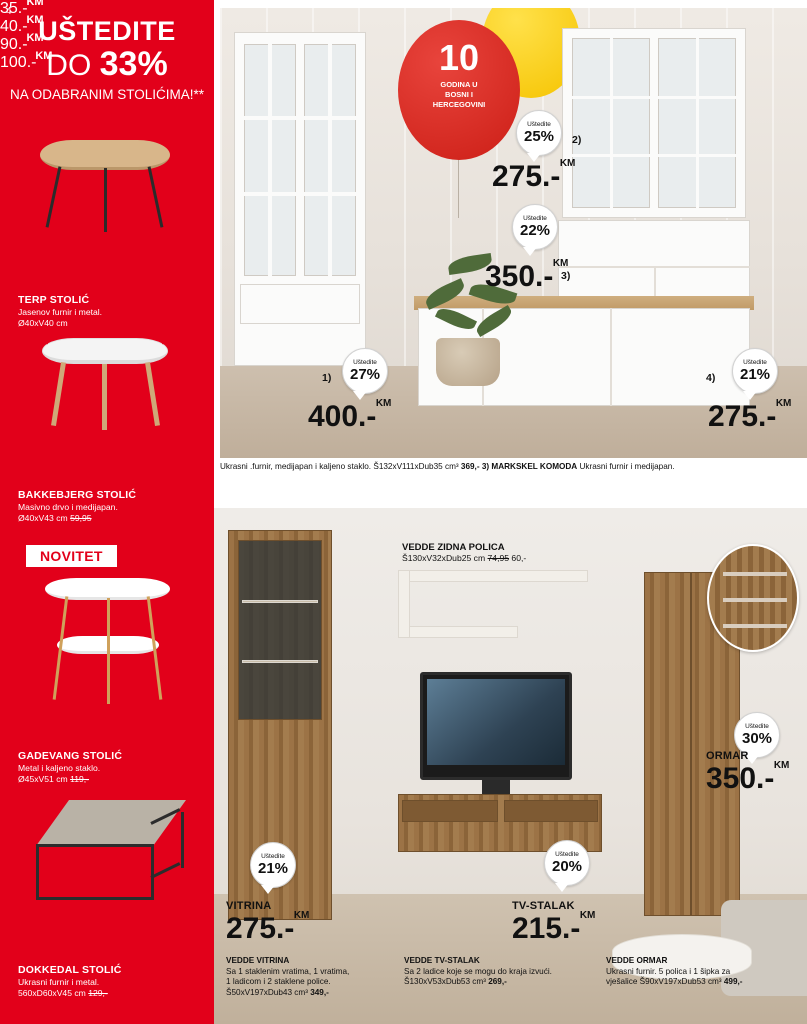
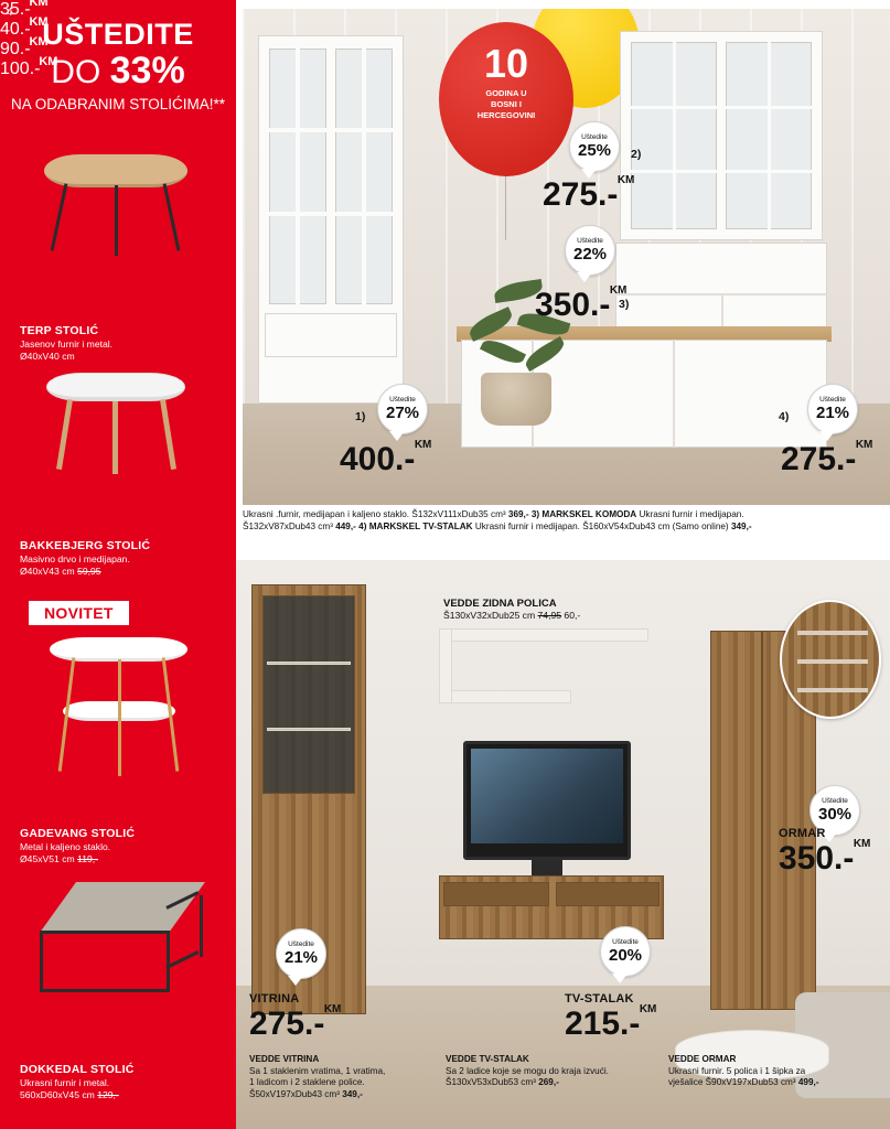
  4
  UŠTEDITE
  DO 33%
  NA ODABRANIM STOLIĆIMA!**
  35.-
  KM
  TERP STOLIĆ
  Jasenov furnir i metal.
  Ø40xV40 cm
  40.-
  KM
  BAKKEBJERG STOLIĆ
  Masivno drvo i medijapan.
  Ø40xV43 cm 59,95
  NOVITET
  90.-
  KM
  GADEVANG STOLIĆ
  Metal i kaljeno staklo.
  Ø45xV51 cm 119,-
  100.-
  KM
  DOKKEDAL STOLIĆ
  Ukrasni furnir i metal.
  560xD60xV45 cm 129,-
  10
  GODINA U
  BOSNI I
  HERCEGOVINI
  25%
  2)
  275.-
  KM
  22%
  3)
  350.-
  KM
  27%
  1)
  400.-
  KM
  21%
  4)
  275.-
  KM
  Ukrasni .furnir, medijapan i kaljeno staklo. Š132xV111xDub35 cm³ 369,- 3) MARKSKEL KOMODA Ukrasni furnir i medijapan.
+ Š132xV87xDub43 cm³ 449,- 4) MARKSKEL TV-STALAK Ukrasni furnir i medijapan. Š160xV54xDub43 cm (Samo online) 349,-
  VEDDE ZIDNA POLICA
  Š130xV32xDub25 cm 74,95 60,-
  30%
  ORMAR
  350.-
  KM
  21%
  VITRINA
  275.-
  KM
  20%
  TV-STALAK
  215.-
  KM
  VEDDE VITRINA
  Sa 1 staklenim vratima, 1 vratima,
  1 ladicom i 2 staklene police.
  Š50xV197xDub43 cm³ 349,-
  VEDDE TV-STALAK
  Sa 2 ladice koje se mogu do kraja izvući.
  Š130xV53xDub53 cm³ 269,-
  VEDDE ORMAR
  Ukrasni furnir. 5 polica i 1 šipka za
  vješalice Š90xV197xDub53 cm³ 499,-
